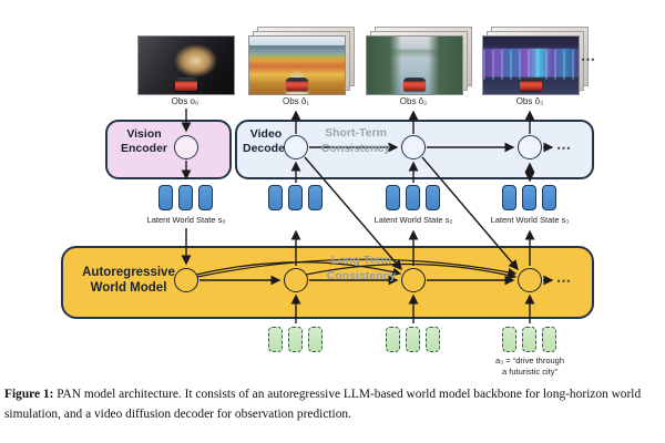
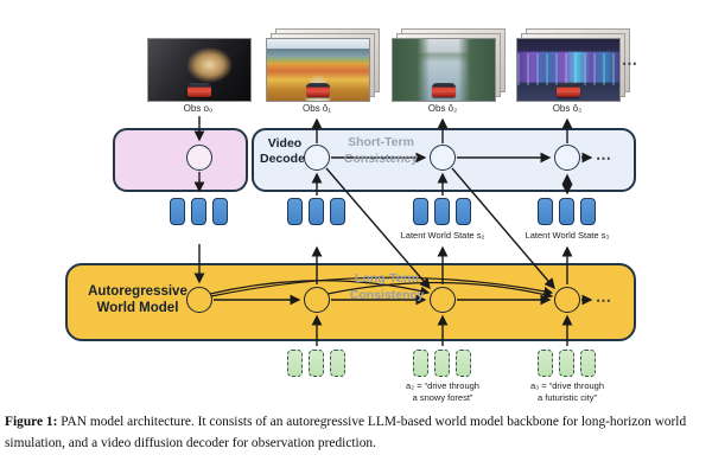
  ⋯
  Obs o₀
  Obs ô₁
  Obs ô₂
  Obs ô₃
- Vision
- Encoder
  Video
  Decode
  Short-Term
  Consistency
  ⋯
- Latent World State s₀
  Latent World State s₂
  Latent World State s₃
  Autoregressive
  World Model
  Long-Term
  Consistency
  ⋯
+ a₂ = “drive through
+ a snowy forest”
  a₃ = “drive through
  a futuristic city”
  Figure 1: PAN model architecture. It consists of an autoregressive LLM-based world model backbone for long-horizon world simulation, and a video diffusion decoder for observation prediction.
